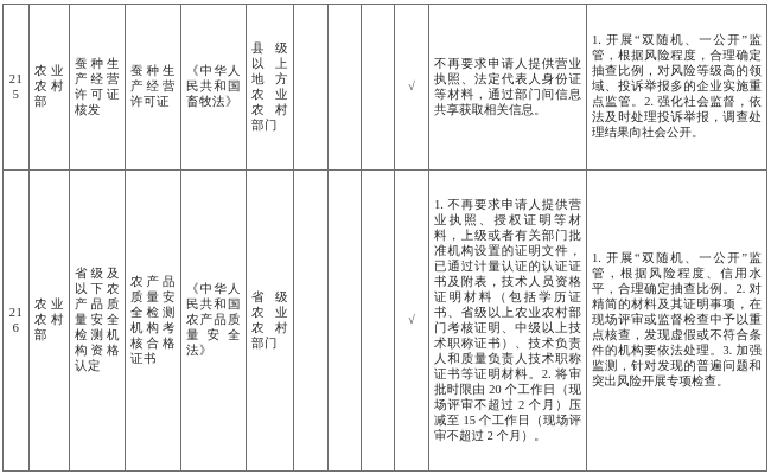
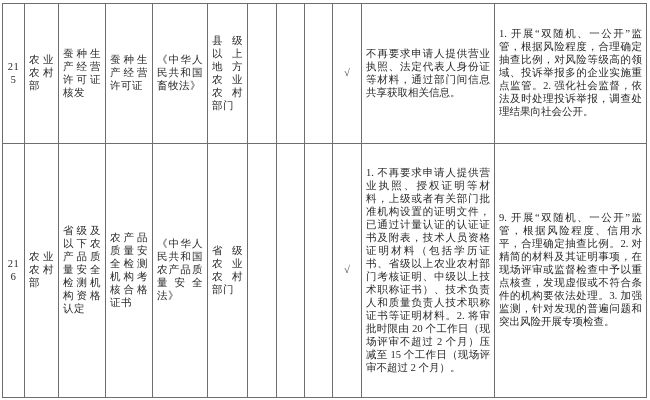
  215	农业农村部	蚕种生产经营许可证核发	蚕种生产经营许可证	《中华人民共和国畜牧法》	县级以上地方农业农村部门				√	不再要求申请人提供营业执照、法定代表人身份证等材料，通过部门间信息共享获取相关信息。	1. 开展“双随机、一公开”监管，根据风险程度，合理确定抽查比例，对风险等级高的领域、投诉举报多的企业实施重点监管。2. 强化社会监督，依法及时处理投诉举报，调查处理结果向社会公开。
- 216	农业农村部	省级及以下农产品质量安全检测机构资格认定	农产品质量安全检测机构考核合格证书	《中华人民共和国农产品质量安全法》	省级农业农村部门				√	1. 不再要求申请人提供营业执照、授权证明等材料，上级或者有关部门批准机构设置的证明文件，已通过计量认证的认证证书及附表，技术人员资格证明材料（包括学历证书、省级以上农业农村部门考核证明、中级以上技术职称证书）、技术负责人和质量负责人技术职称证书等证明材料。2. 将审批时限由 20 个工作日（现场评审不超过 2 个月）压减至 15 个工作日（现场评审不超过 2 个月）。	1. 开展“双随机、一公开”监管，根据风险程度、信用水平，合理确定抽查比例。2. 对精简的材料及其证明事项，在现场评审或监督检查中予以重点核查，发现虚假或不符合条件的机构要依法处理。3. 加强监测，针对发现的普遍问题和突出风险开展专项检查。
+ 216	农业农村部	省级及以下农产品质量安全检测机构资格认定	农产品质量安全检测机构考核合格证书	《中华人民共和国农产品质量安全法》	省级农业农村部门				√	1. 不再要求申请人提供营业执照、授权证明等材料，上级或者有关部门批准机构设置的证明文件，已通过计量认证的认证证书及附表，技术人员资格证明材料（包括学历证书、省级以上农业农村部门考核证明、中级以上技术职称证书）、技术负责人和质量负责人技术职称证书等证明材料。2. 将审批时限由 20 个工作日（现场评审不超过 2 个月）压减至 15 个工作日（现场评审不超过 2 个月）。	9. 开展“双随机、一公开”监管，根据风险程度、信用水平，合理确定抽查比例。2. 对精简的材料及其证明事项，在现场评审或监督检查中予以重点核查，发现虚假或不符合条件的机构要依法处理。3. 加强监测，针对发现的普遍问题和突出风险开展专项检查。
